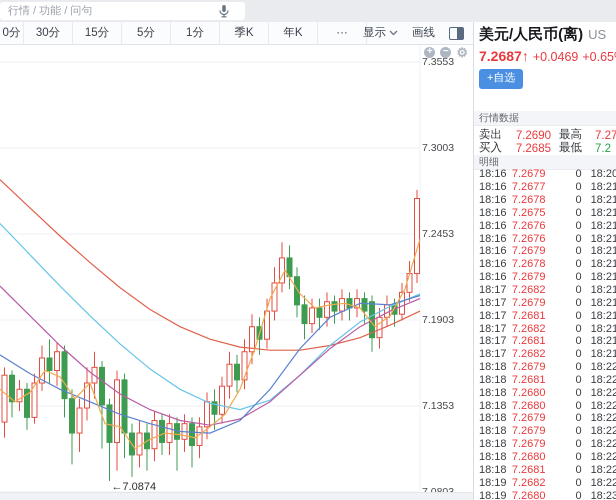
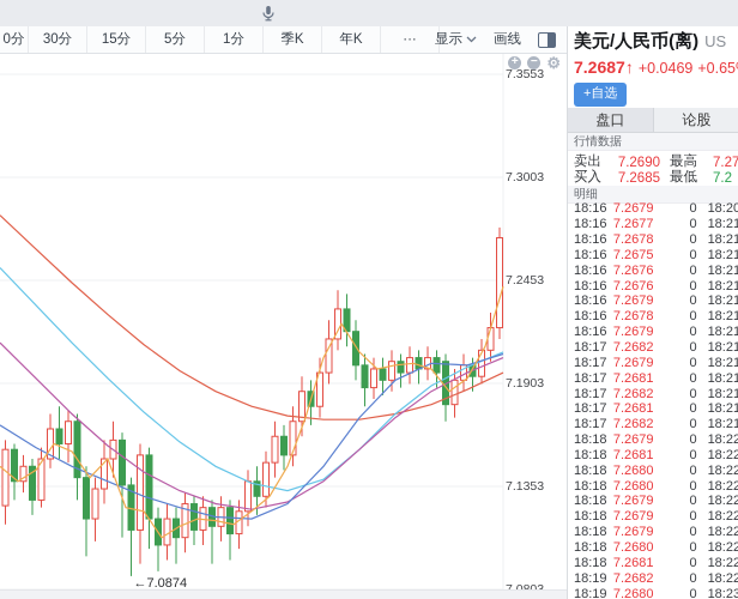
- 行情 / 功能 / 问句
  0分
  30分
  15分
  5分
  1分
  季K
  年K
  ···
  显示
  画线
  +
  −
  ⚙
  7.3553
  7.3003
  7.2453
  7.1903
  7.1353
  ←7.0874
  美元/人民币(离) US
  7.2687↑ +0.0469 +0.65
  +自选
+ 盘口
+ 论股
  行情数据
  卖出
  7.2690
  最高
  7.27
  买入
  7.2685
  最低
  7.2
  明细
  18:16
  7.2679
  0
  18:20
  18:16
  7.2677
  0
  18:21
  18:16
  7.2678
  0
  18:21
  18:16
  7.2675
  0
  18:21
  18:16
  7.2676
  0
  18:21
  18:16
  7.2676
  0
  18:21
  18:16
  7.2679
  0
  18:21
  18:16
  7.2678
  0
  18:21
  18:16
  7.2679
  0
  18:21
  18:17
  7.2682
  0
  18:21
  18:17
  7.2679
  0
  18:21
  18:17
  7.2681
  0
  18:21
  18:17
  7.2682
  0
  18:21
  18:17
  7.2681
  0
  18:21
  18:17
  7.2682
  0
  18:21
  18:18
  7.2679
  0
  18:22
  18:18
  7.2681
  0
  18:22
  18:18
  7.2680
  0
  18:22
  18:18
  7.2680
  0
  18:22
  18:18
  7.2679
  0
  18:22
  18:18
  7.2679
  0
  18:22
  18:18
  7.2679
  0
  18:22
  18:18
  7.2680
  0
  18:22
  18:18
  7.2681
  0
  18:22
  18:19
  7.2682
  0
  18:22
  18:19
  7.2680
  0
  18:23
